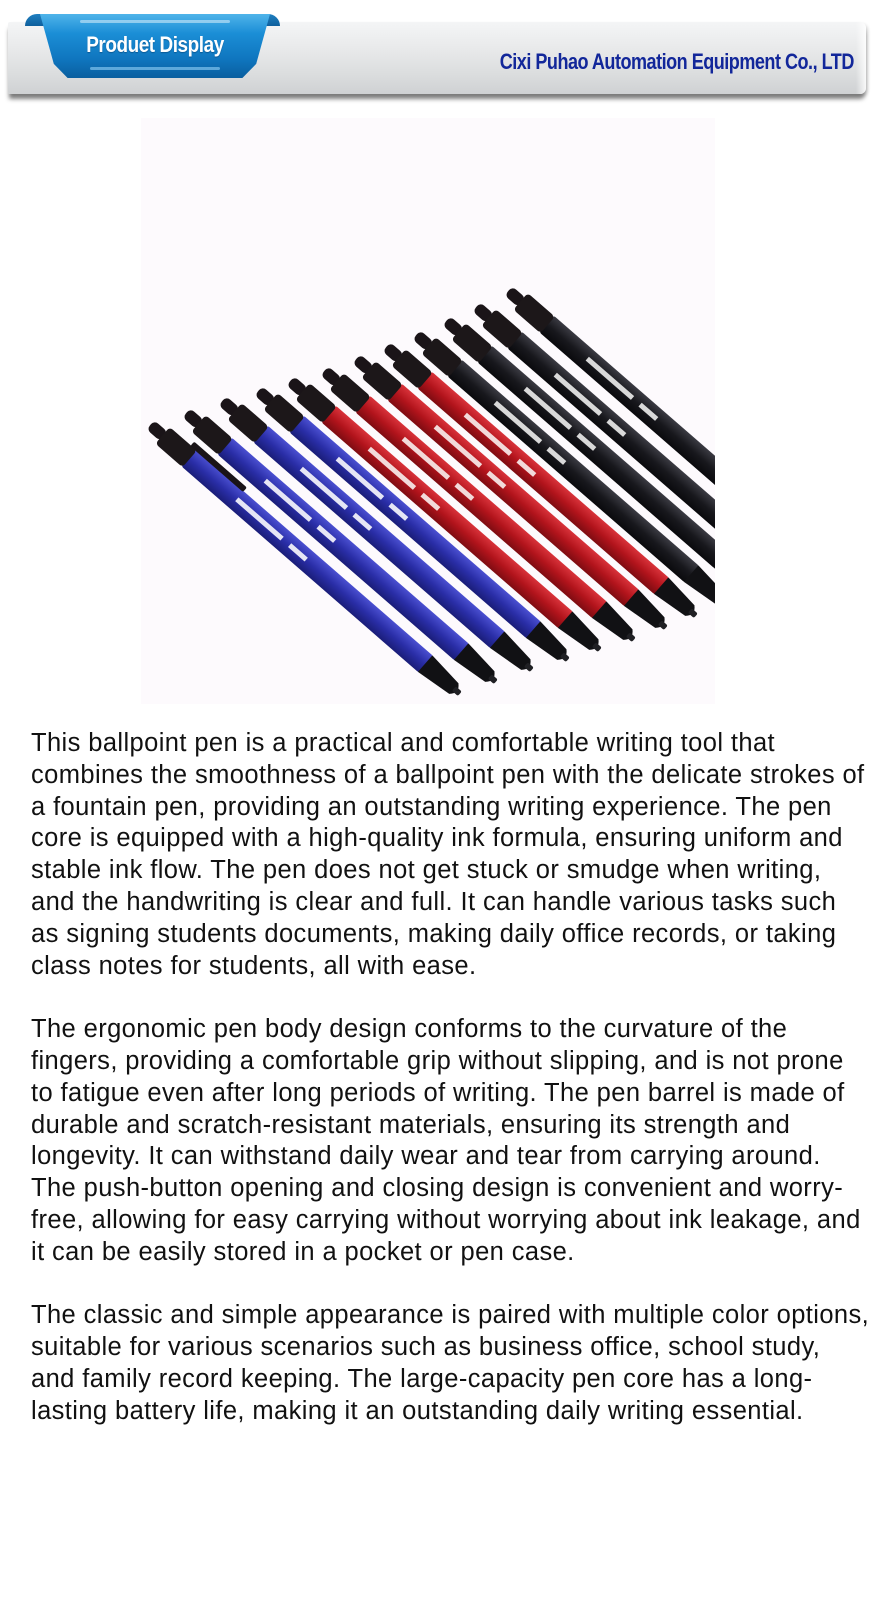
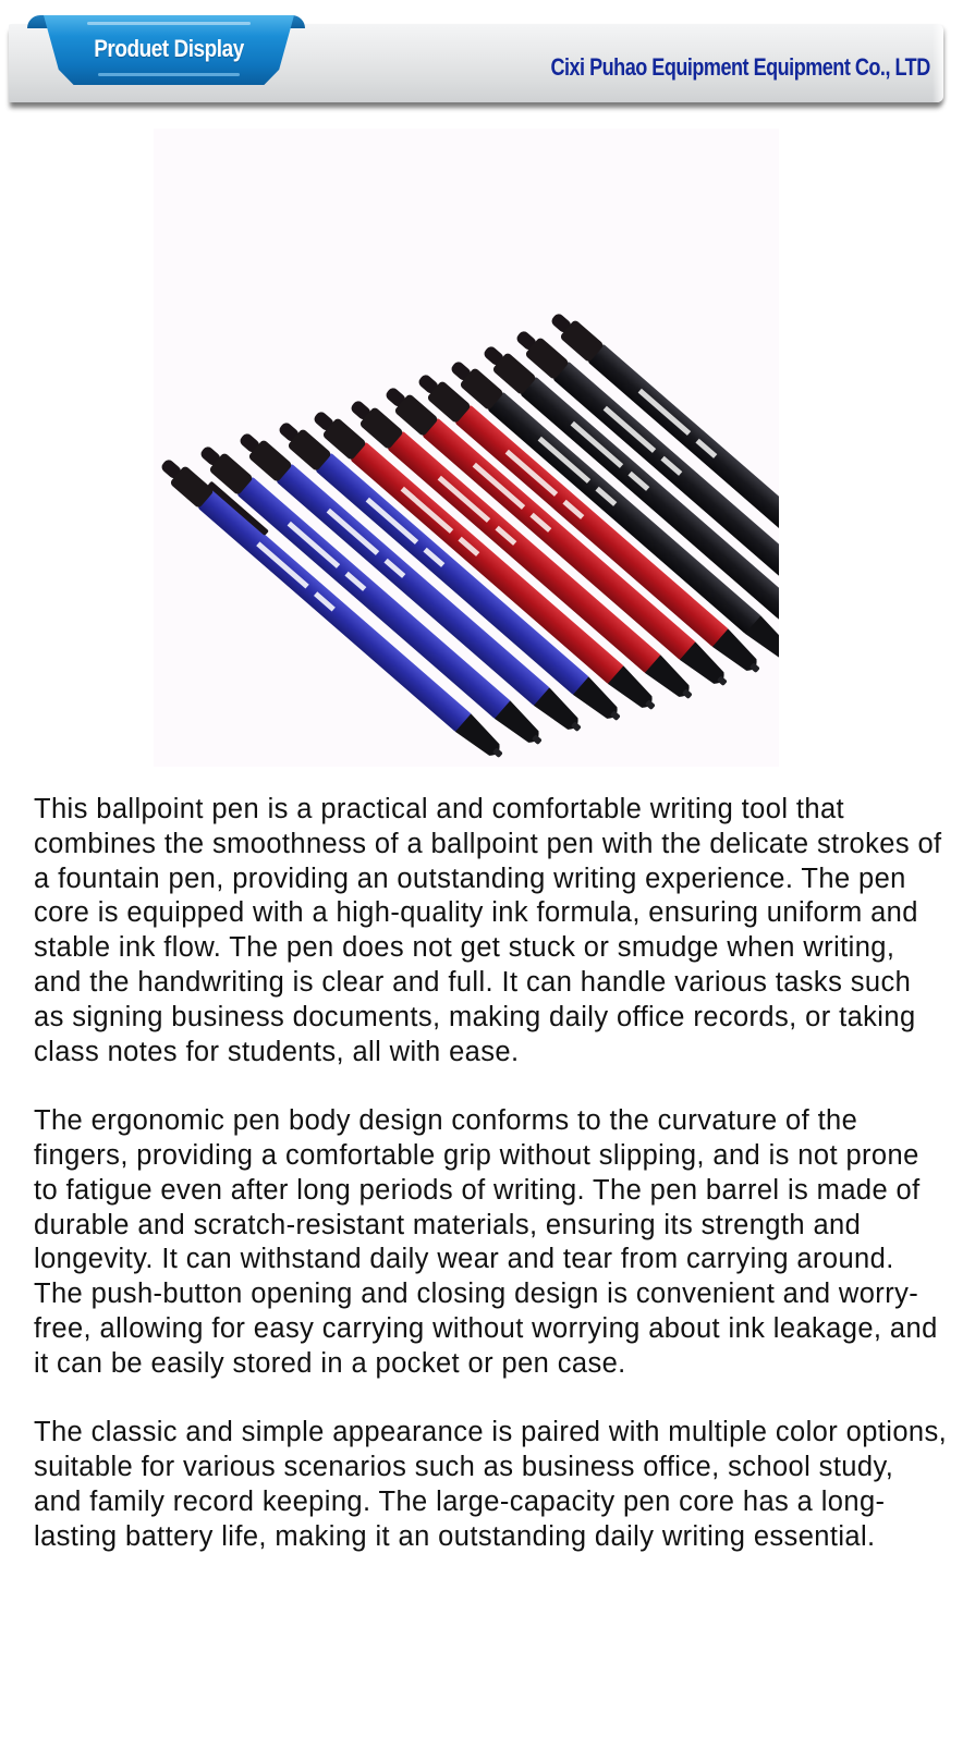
- Cixi Puhao Automation Equipment Co., LTD
+ Cixi Puhao Equipment Equipment Co., LTD
  Produet Display
- This ballpoint pen is a practical and comfortable writing tool that combines the smoothness of a ballpoint pen with the delicate strokes of a fountain pen, providing an outstanding writing experience. The pen core is equipped with a high-quality ink formula, ensuring uniform and stable ink flow. The pen does not get stuck or smudge when writing, and the handwriting is clear and full. It can handle various tasks such as signing students documents, making daily office records, or taking class notes for students, all with ease.
+ This ballpoint pen is a practical and comfortable writing tool that combines the smoothness of a ballpoint pen with the delicate strokes of a fountain pen, providing an outstanding writing experience. The pen core is equipped with a high-quality ink formula, ensuring uniform and stable ink flow. The pen does not get stuck or smudge when writing, and the handwriting is clear and full. It can handle various tasks such as signing business documents, making daily office records, or taking class notes for students, all with ease.
  The ergonomic pen body design conforms to the curvature of the fingers, providing a comfortable grip without slipping, and is not prone to fatigue even after long periods of writing. The pen barrel is made of durable and scratch-resistant materials, ensuring its strength and longevity. It can withstand daily wear and tear from carrying around. The push-button opening and closing design is convenient and worry-free, allowing for easy carrying without worrying about ink leakage, and it can be easily stored in a pocket or pen case.
  The classic and simple appearance is paired with multiple color options, suitable for various scenarios such as business office, school study, and family record keeping. The large-capacity pen core has a long-lasting battery life, making it an outstanding daily writing essential.
